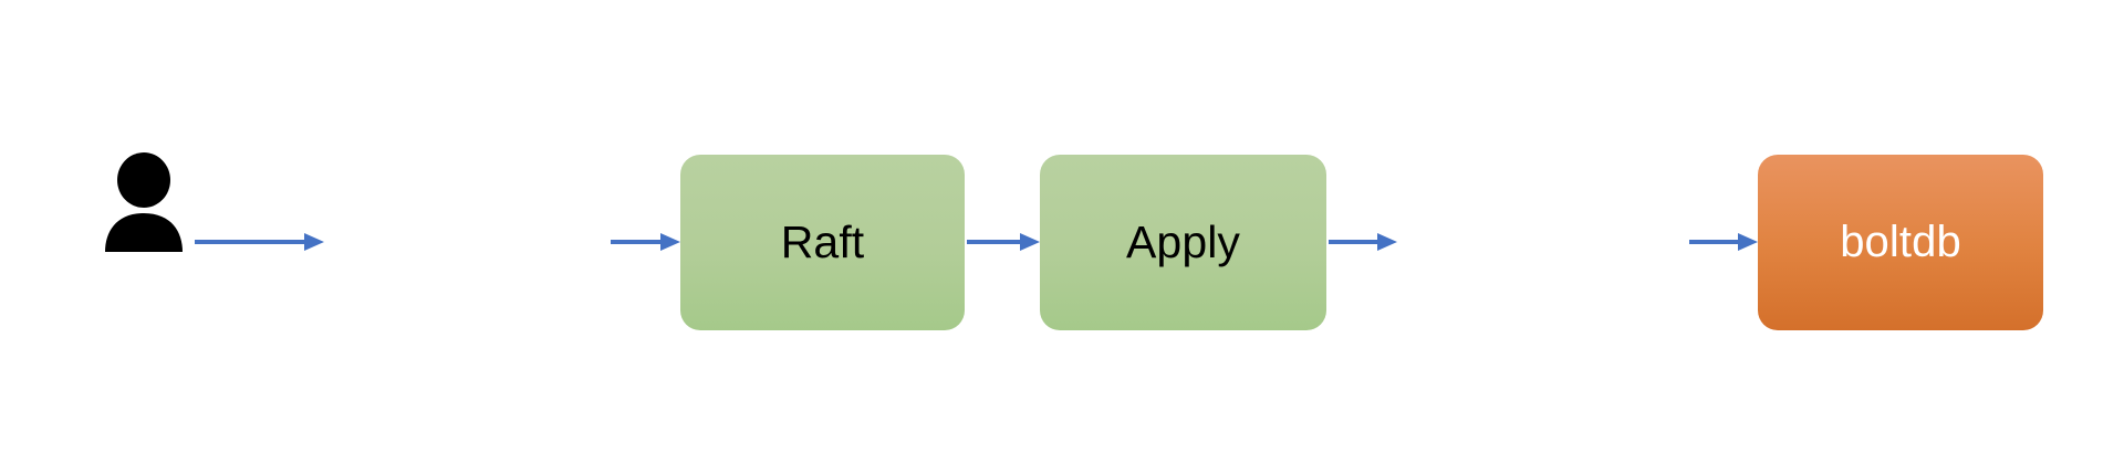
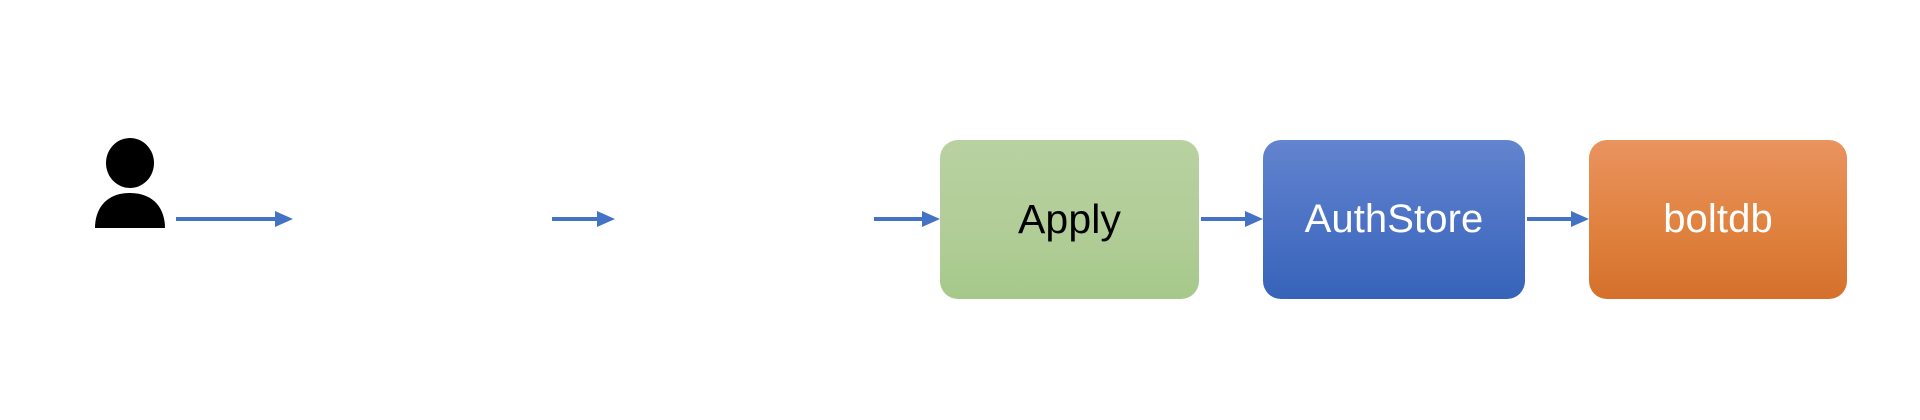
- Raft
  Apply
+ AuthStore
  boltdb
